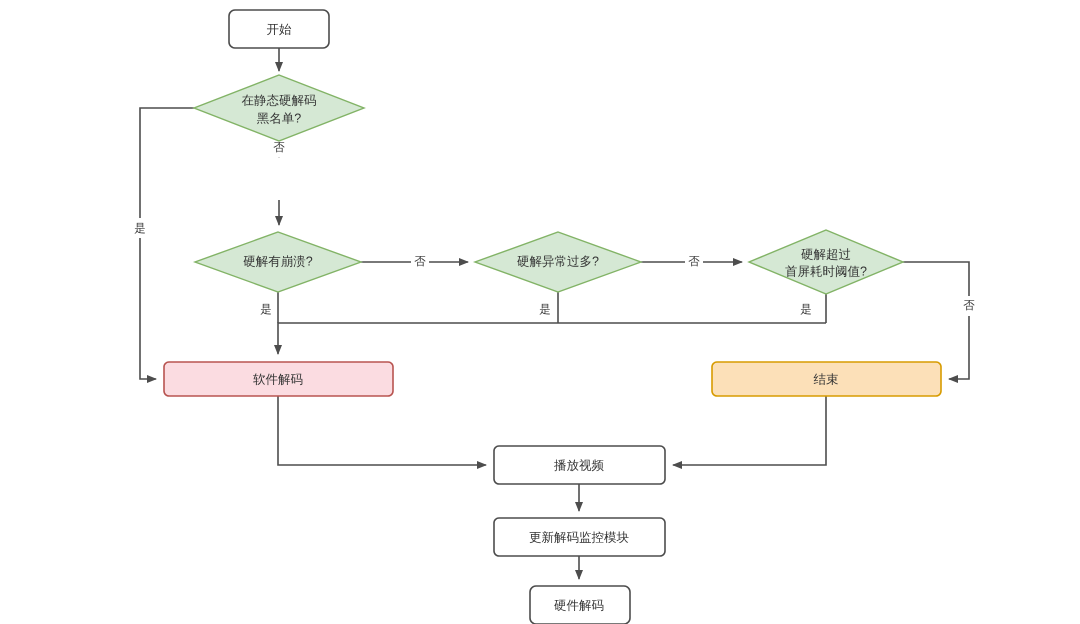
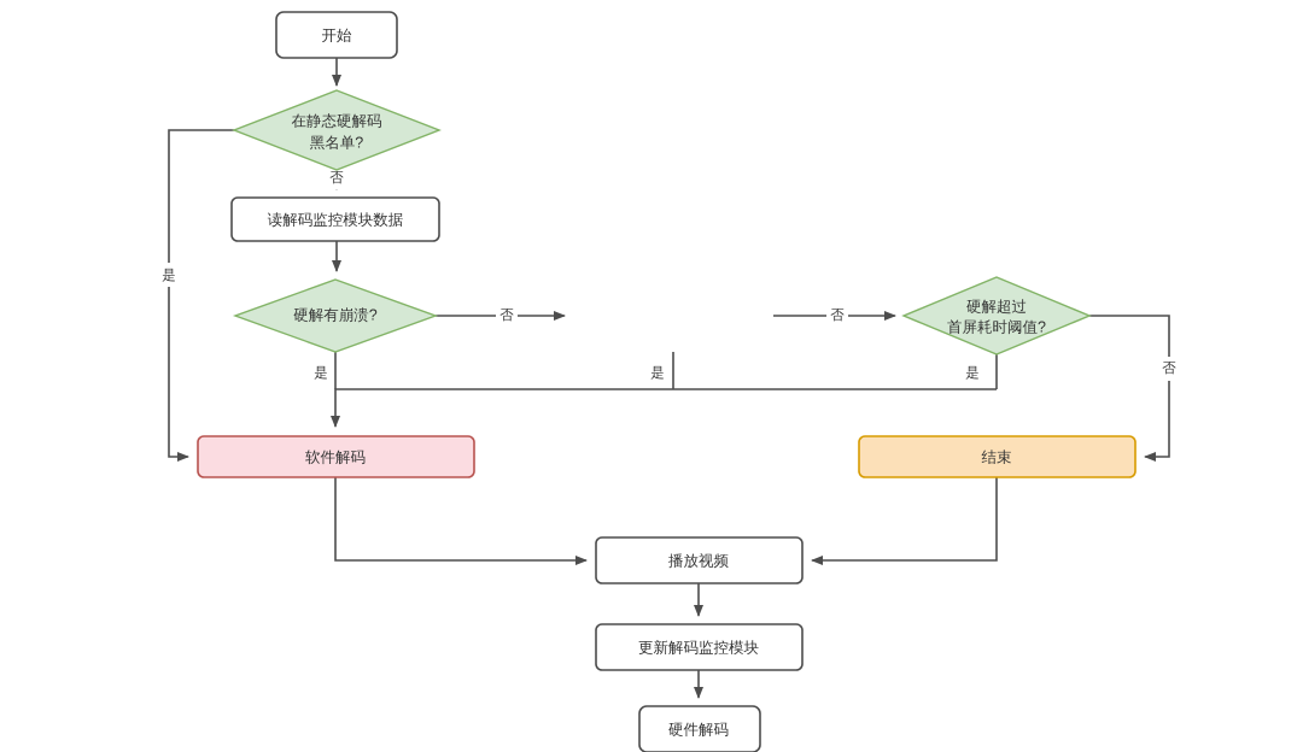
  是
  否
  否
  是
  否
  是
  是
  否
  开始
  在静态硬解码
  黑名单?
+ 读解码监控模块数据
  硬解有崩溃?
- 硬解异常过多?
  硬解超过
  首屏耗时阈值?
  软件解码
  结束
  播放视频
  更新解码监控模块
  硬件解码
